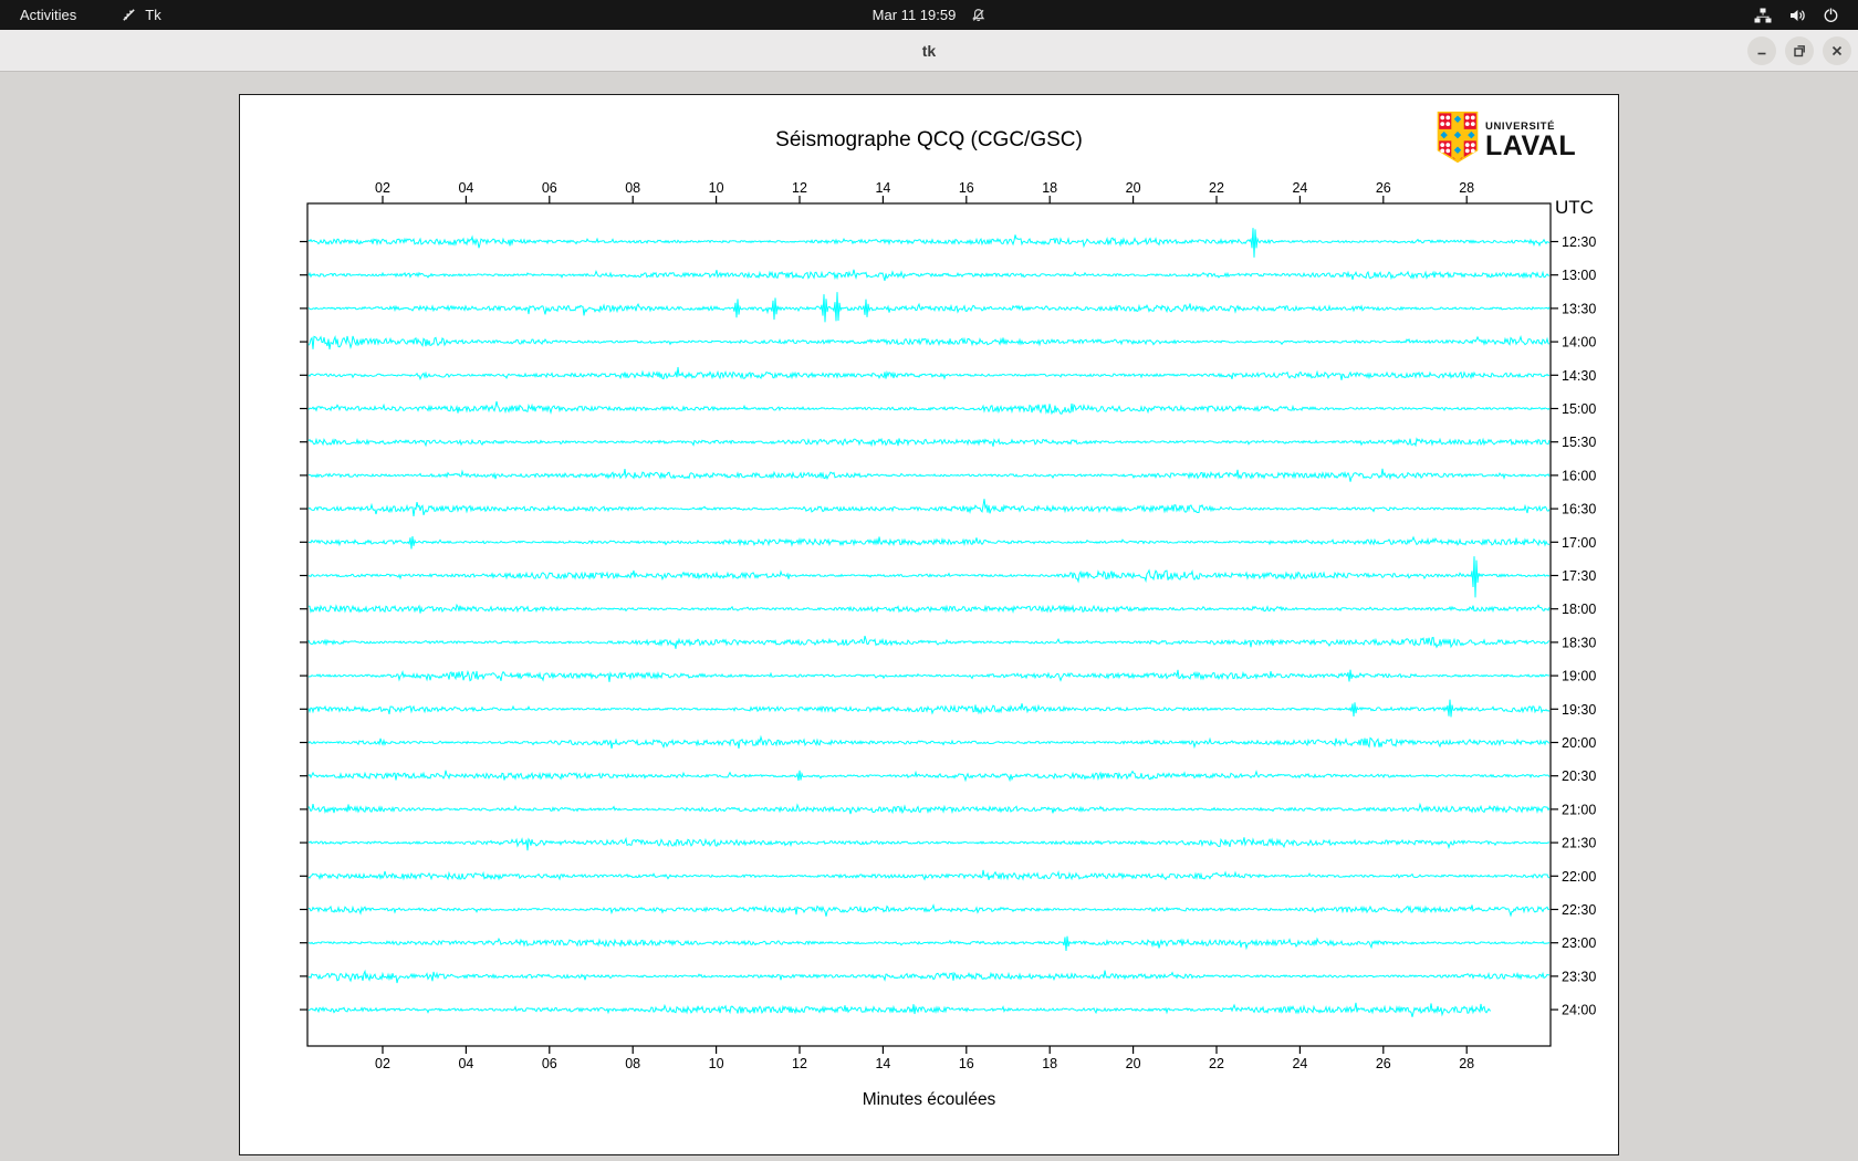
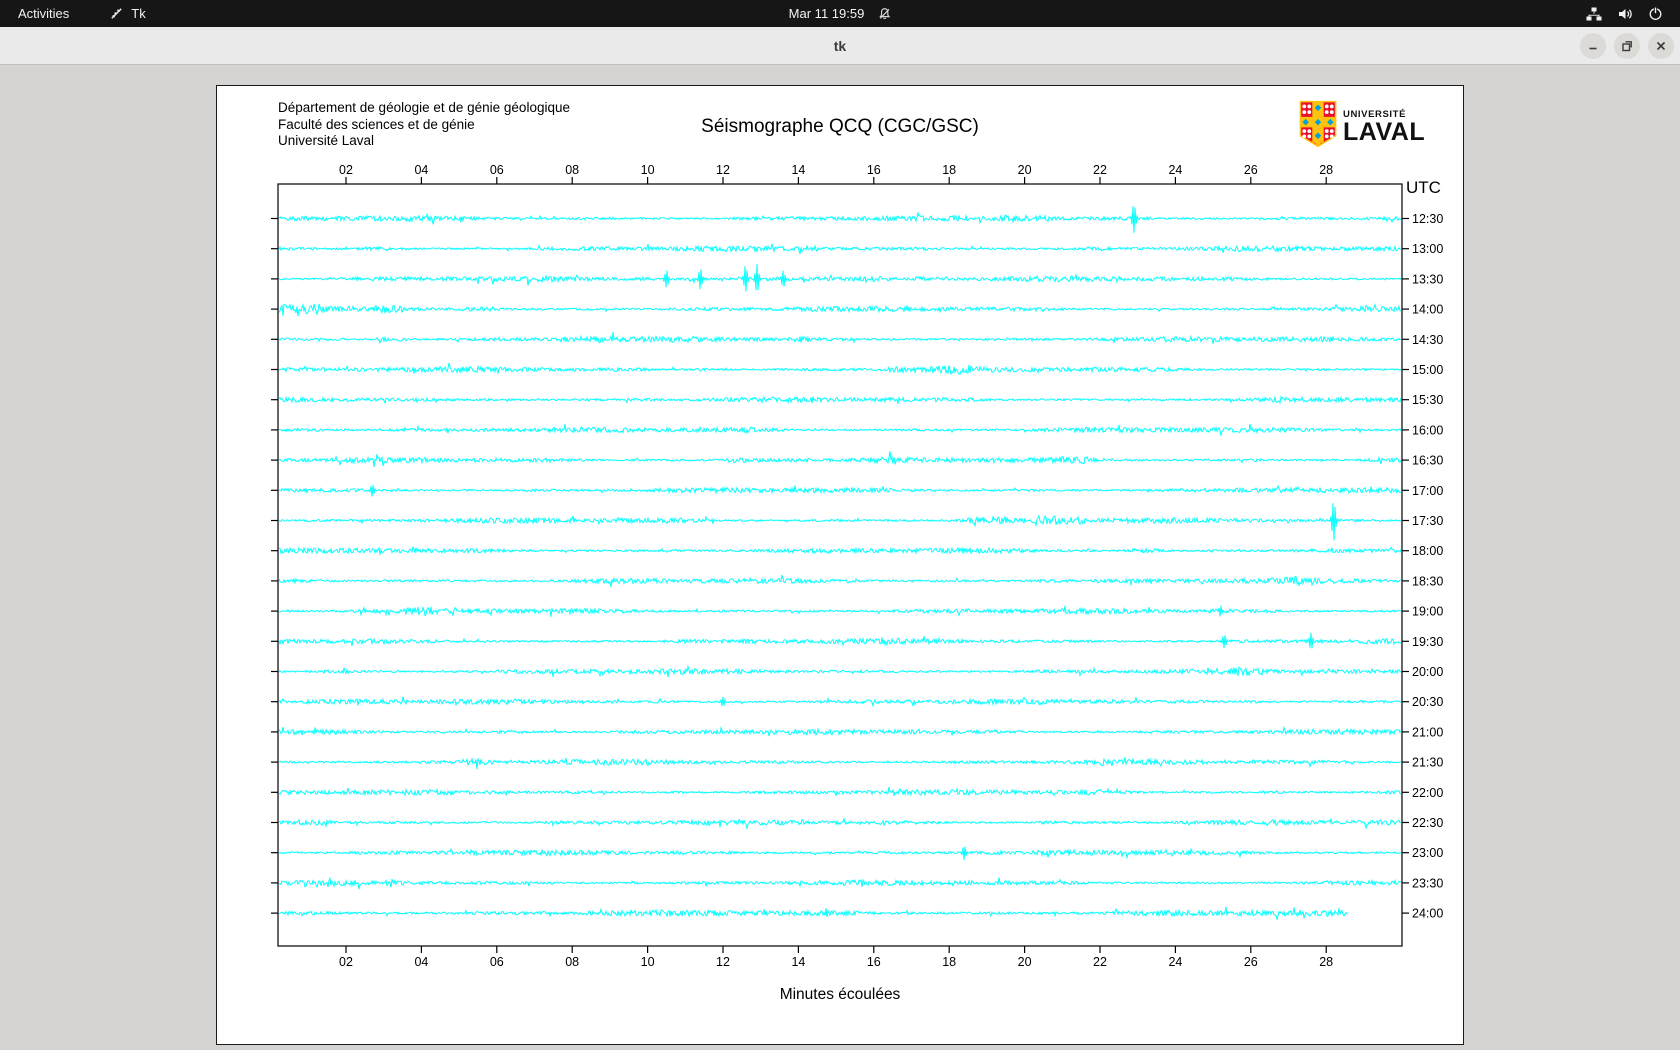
  Activities
  Tk
  Mar 11 19:59
  tk
+ Département de géologie et de génie géologique
+ Faculté des sciences et de génie
+ Université Laval
  Séismographe QCQ (CGC/GSC)
  UNIVERSITÉ
  LAVAL
  02
  02
  04
  04
  06
  06
  08
  08
  10
  10
  12
  12
  14
  14
  16
  16
  18
  18
  20
  20
  22
  22
  24
  24
  26
  26
  28
  28
  Minutes écoulées
  UTC
  12:30
  13:00
  13:30
  14:00
  14:30
  15:00
  15:30
  16:00
  16:30
  17:00
  17:30
  18:00
  18:30
  19:00
  19:30
  20:00
  20:30
  21:00
  21:30
  22:00
  22:30
  23:00
  23:30
  24:00
